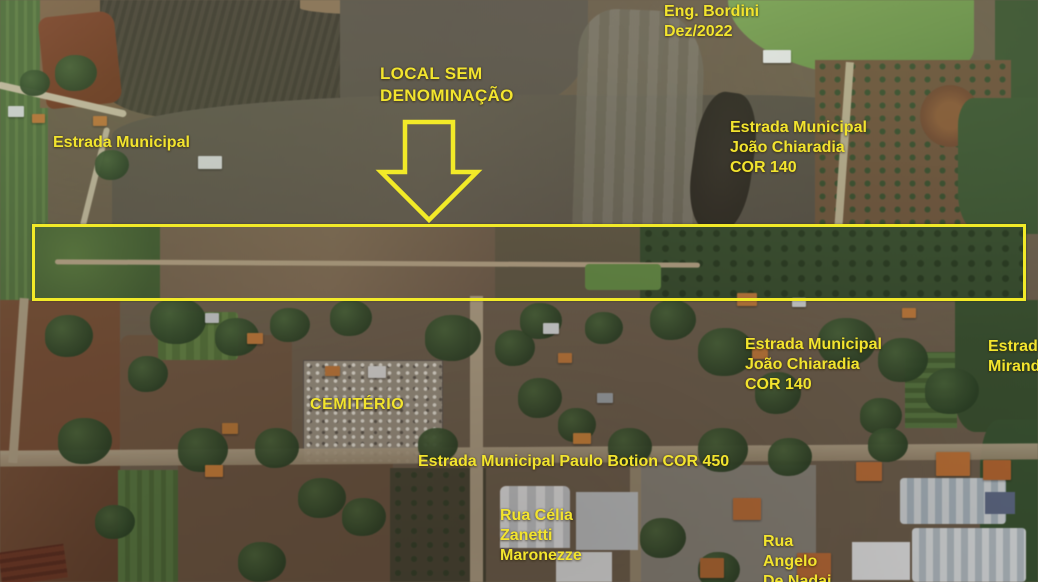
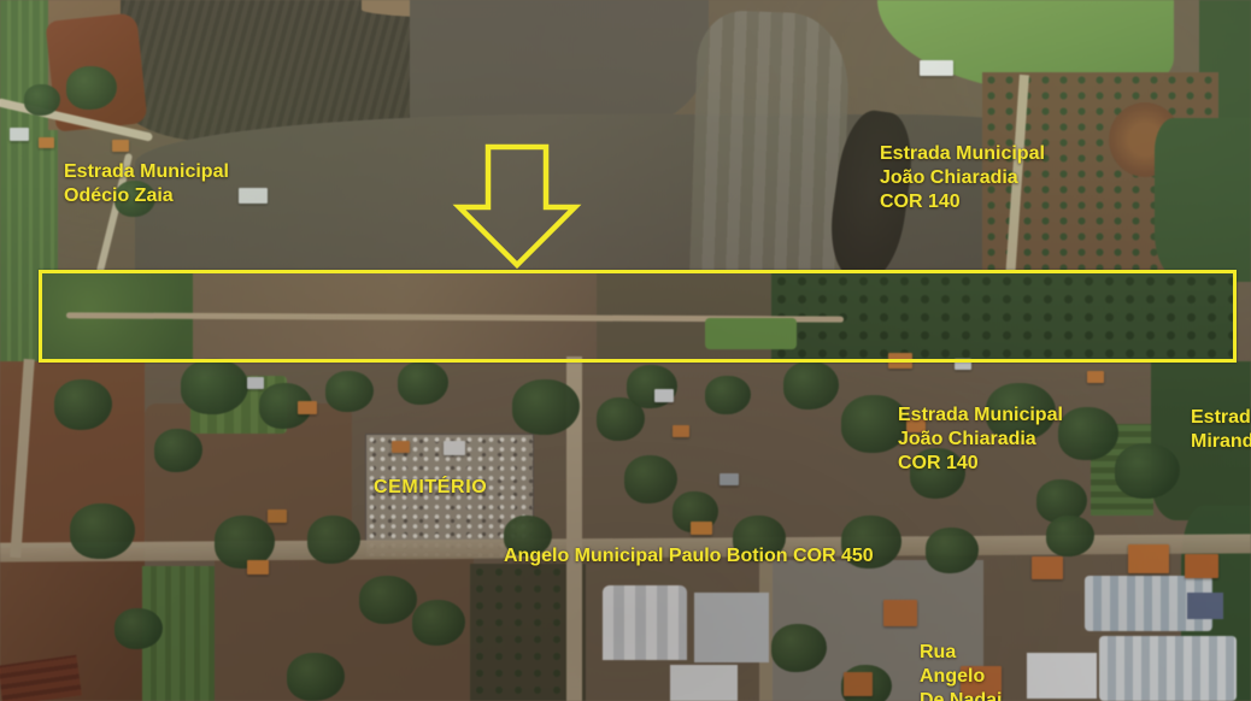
- Eng. Bordini
- Dez/2022
- LOCAL SEM
- DENOMINAÇÃO
  Estrada Municipal
+ Odécio Zaia
  Estrada Municipal
  João Chiaradia
  COR 140
  Estrada Municipal
  João Chiaradia
  COR 140
  Estrad
  Mirand
  CEMITÉRIO
- Estrada Municipal Paulo Botion COR 450
+ Angelo Municipal Paulo Botion COR 450
- Rua Célia
- Zanetti
- Maronezze
  Rua
  Angelo
